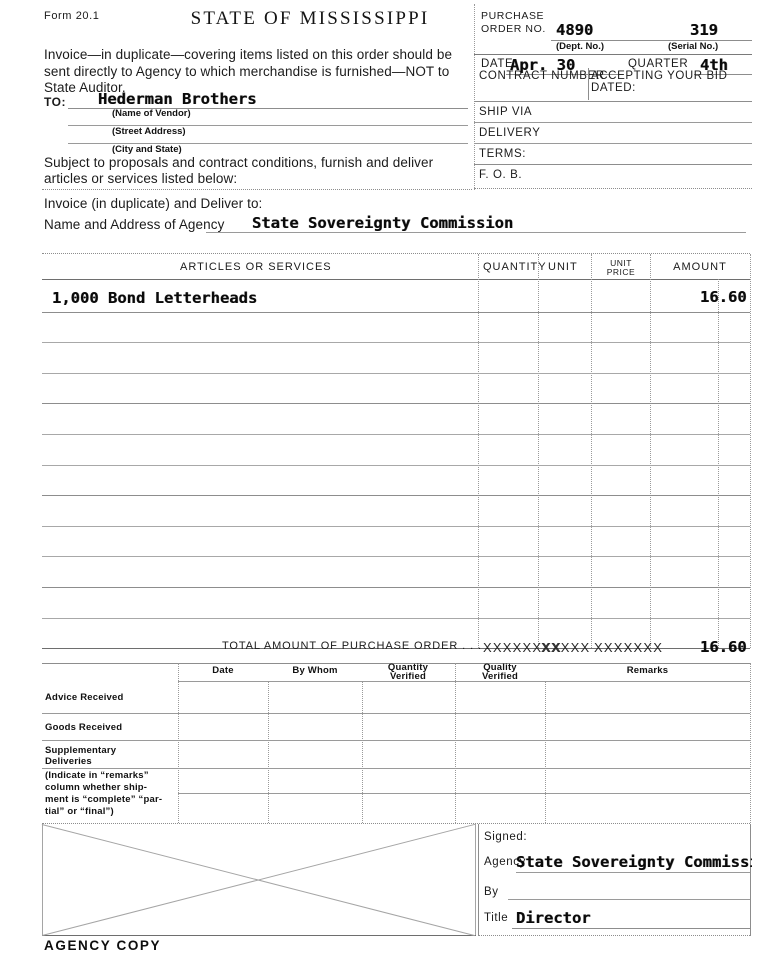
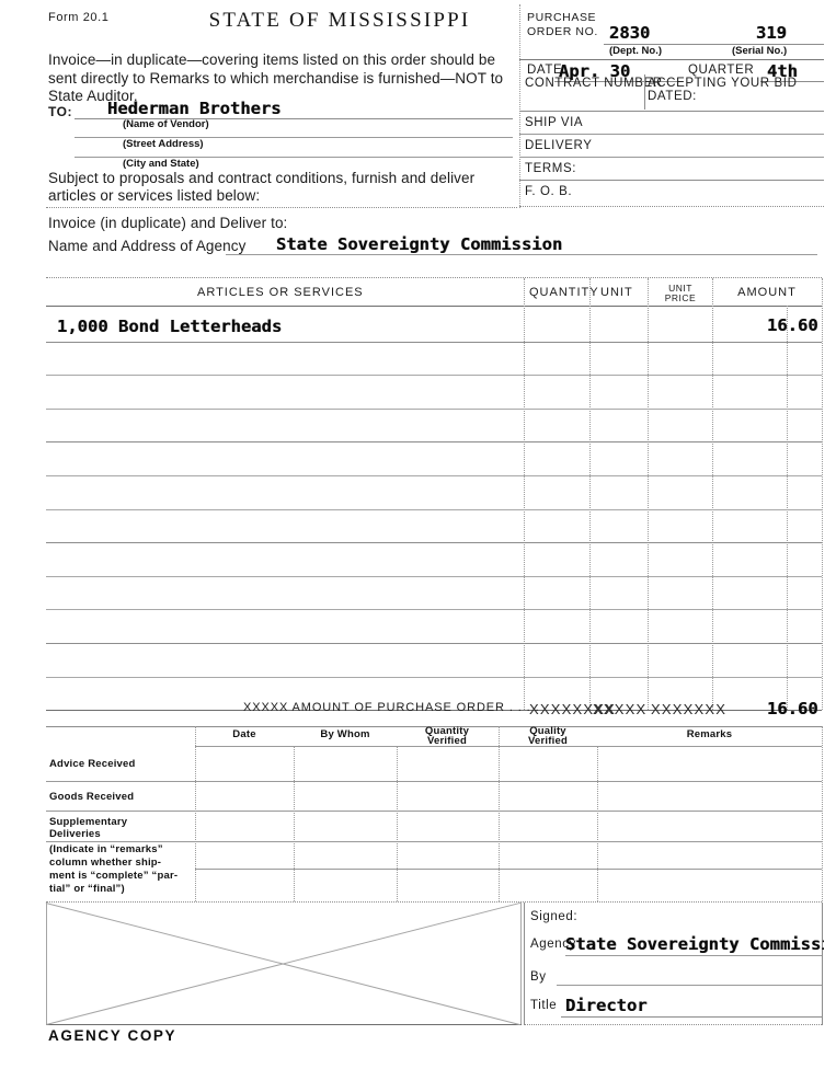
  Form 20.1
  STATE OF MISSISSIPPI
  Invoice—in duplicate—covering items listed on this order should be
- sent directly to Agency to which merchandise is furnished—NOT to
+ sent directly to Remarks to which merchandise is furnished—NOT to
  State Auditor.
  TO:
  Hederman Brothers
  (Name of Vendor)
  (Street Address)
  (City and State)
  Subject to proposals and contract conditions, furnish and deliver
  articles or services listed below:
  Invoice (in duplicate) and Deliver to:
  Name and Address of Agency
  State Sovereignty Commission
  PURCHASE
  ORDER NO.
- 4890
+ 2830
  (Dept. No.)
  319
  (Serial No.)
  DATE
  Apr. 30
  QUARTER
  4th
  CONTRACT NUMBER
  ACCEPTING YOUR BID DATED:
  SHIP VIA
  DELIVERY
  TERMS:
  F. O. B.
  ARTICLES OR SERVICES
  QUANTITY
  UNIT
  UNIT
  PRICE
  AMOUNT
  1,000 Bond Letterheads
  16.60
- TOTAL AMOUNT OF PURCHASE ORDER . . . .
+ XXXXX AMOUNT OF PURCHASE ORDER . . . .
  XXXXXXXX
  XXXXX
  XXXXXXX
  16.60
  Date
  By Whom
  Quantity
  Verified
  Quality
  Verified
  Remarks
  Advice Received
  Goods Received
  Supplementary
  Deliveries
  (Indicate in “remarks”
  column whether ship-
  ment is “complete” “par-
  tial” or “final”)
  Signed:
  Agency
  State Sovereignty Commiss
  By
  Title
  Director
  AGENCY COPY
